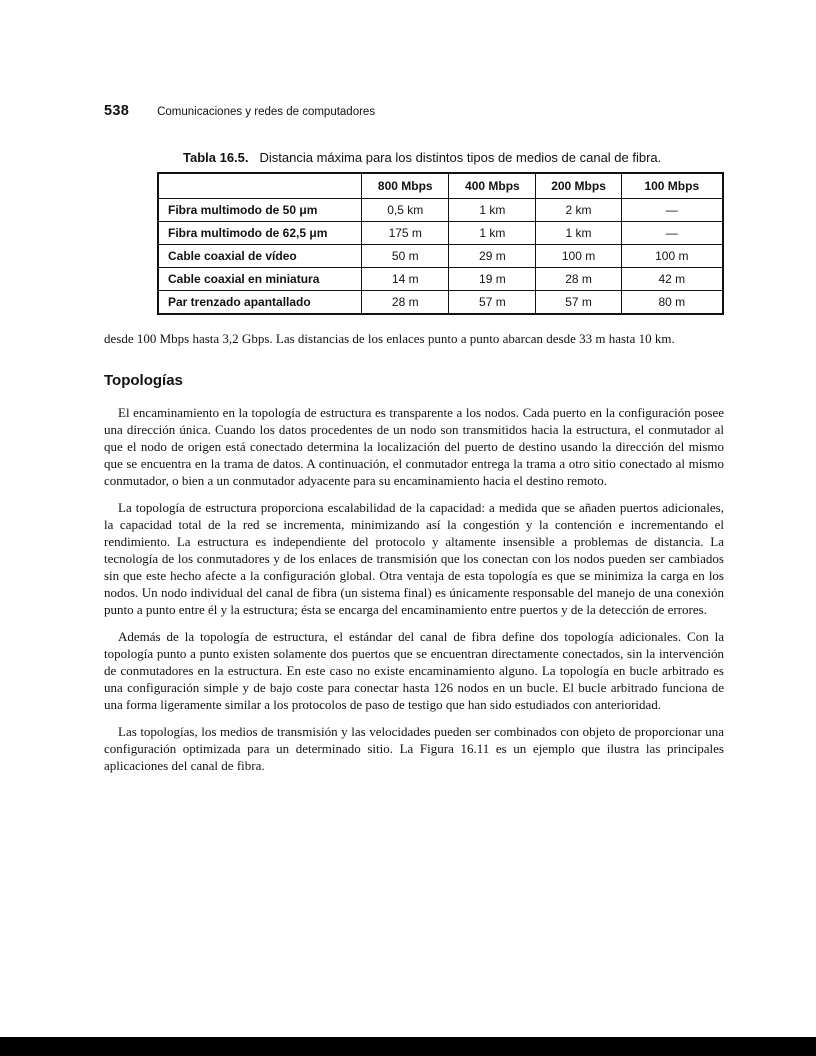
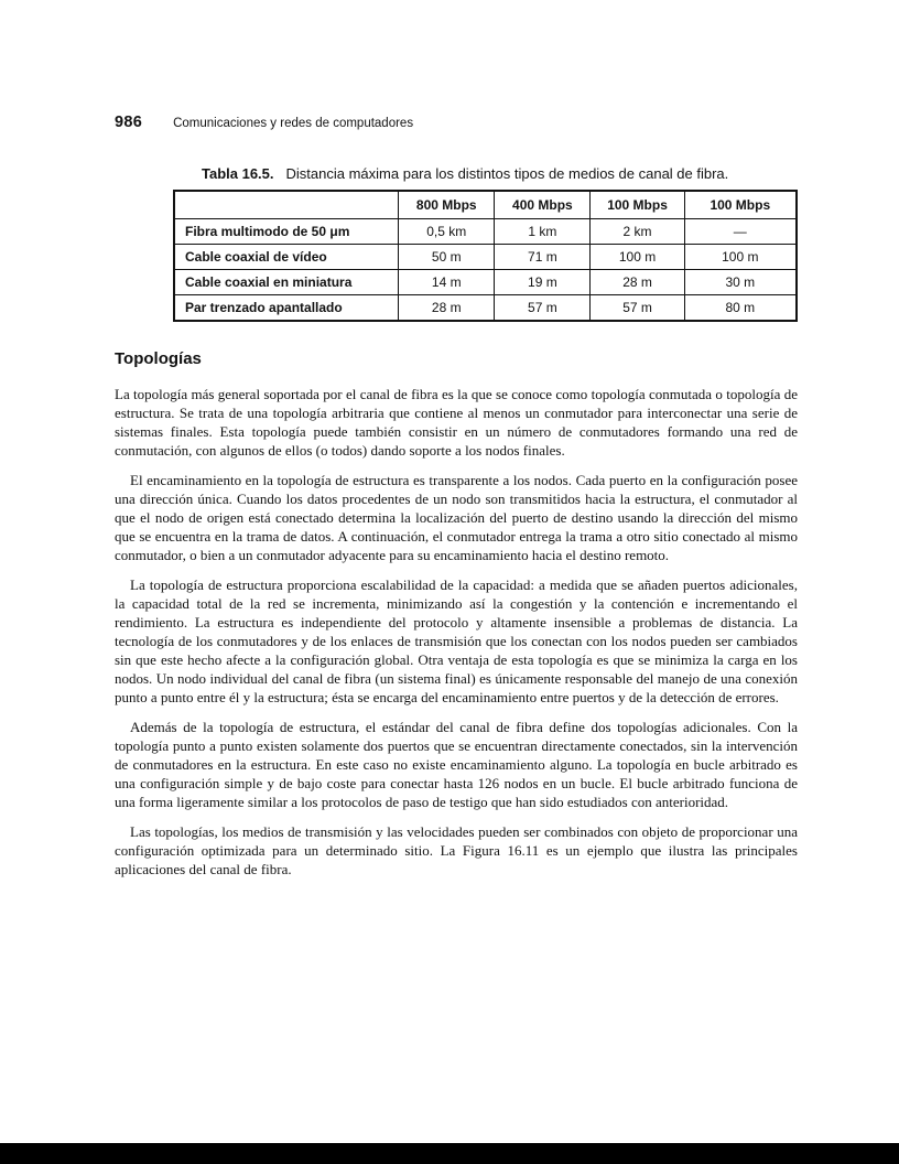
- 538
+ 986
  Comunicaciones y redes de computadores
  Tabla 16.5. Distancia máxima para los distintos tipos de medios de canal de fibra.
- 	800 Mbps	400 Mbps	200 Mbps	100 Mbps
+ 	800 Mbps	400 Mbps	100 Mbps	100 Mbps
  Fibra multimodo de 50 μm	0,5 km	1 km	2 km	—
- Fibra multimodo de 62,5 μm	175 m	1 km	1 km	—
- Cable coaxial de vídeo	50 m	29 m	100 m	100 m
+ Cable coaxial de vídeo	50 m	71 m	100 m	100 m
- Cable coaxial en miniatura	14 m	19 m	28 m	42 m
+ Cable coaxial en miniatura	14 m	19 m	28 m	30 m
  Par trenzado apantallado	28 m	57 m	57 m	80 m
- desde 100 Mbps hasta 3,2 Gbps. Las distancias de los enlaces punto a punto abarcan desde 33 m hasta 10 km.
  Topologías
+ La topología más general soportada por el canal de fibra es la que se conoce como topología conmutada o topología de estructura. Se trata de una topología arbitraria que contiene al menos un conmutador para interconectar una serie de sistemas finales. Esta topología puede también consistir en un número de conmutadores formando una red de conmutación, con algunos de ellos (o todos) dando soporte a los nodos finales.
  El encaminamiento en la topología de estructura es transparente a los nodos. Cada puerto en la configuración posee una dirección única. Cuando los datos procedentes de un nodo son transmitidos hacia la estructura, el conmutador al que el nodo de origen está conectado determina la localización del puerto de destino usando la dirección del mismo que se encuentra en la trama de datos. A continuación, el conmutador entrega la trama a otro sitio conectado al mismo conmutador, o bien a un conmutador adyacente para su encaminamiento hacia el destino remoto.
  La topología de estructura proporciona escalabilidad de la capacidad: a medida que se añaden puertos adicionales, la capacidad total de la red se incrementa, minimizando así la congestión y la contención e incrementando el rendimiento. La estructura es independiente del protocolo y altamente insensible a problemas de distancia. La tecnología de los conmutadores y de los enlaces de transmisión que los conectan con los nodos pueden ser cambiados sin que este hecho afecte a la configuración global. Otra ventaja de esta topología es que se minimiza la carga en los nodos. Un nodo individual del canal de fibra (un sistema final) es únicamente responsable del manejo de una conexión punto a punto entre él y la estructura; ésta se encarga del encaminamiento entre puertos y de la detección de errores.
- Además de la topología de estructura, el estándar del canal de fibra define dos topología adicionales. Con la topología punto a punto existen solamente dos puertos que se encuentran directamente conectados, sin la intervención de conmutadores en la estructura. En este caso no existe encaminamiento alguno. La topología en bucle arbitrado es una configuración simple y de bajo coste para conectar hasta 126 nodos en un bucle. El bucle arbitrado funciona de una forma ligeramente similar a los protocolos de paso de testigo que han sido estudiados con anterioridad.
+ Además de la topología de estructura, el estándar del canal de fibra define dos topologías adicionales. Con la topología punto a punto existen solamente dos puertos que se encuentran directamente conectados, sin la intervención de conmutadores en la estructura. En este caso no existe encaminamiento alguno. La topología en bucle arbitrado es una configuración simple y de bajo coste para conectar hasta 126 nodos en un bucle. El bucle arbitrado funciona de una forma ligeramente similar a los protocolos de paso de testigo que han sido estudiados con anterioridad.
  Las topologías, los medios de transmisión y las velocidades pueden ser combinados con objeto de proporcionar una configuración optimizada para un determinado sitio. La Figura 16.11 es un ejemplo que ilustra las principales aplicaciones del canal de fibra.
